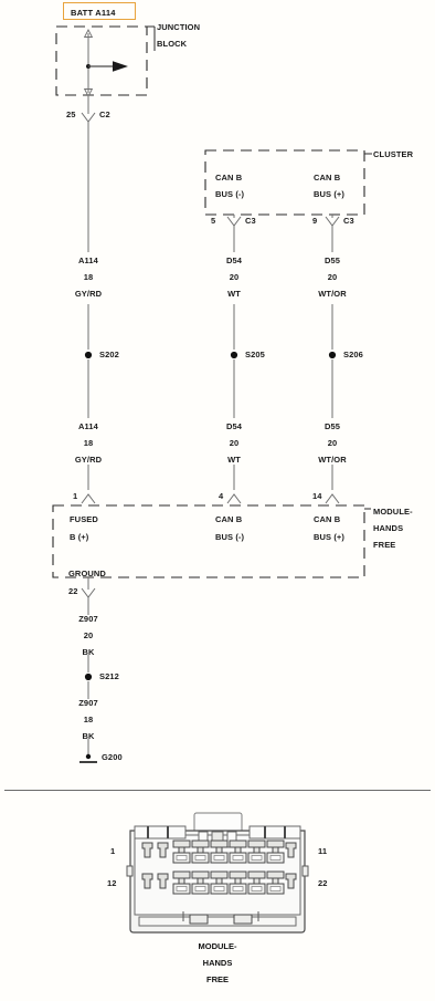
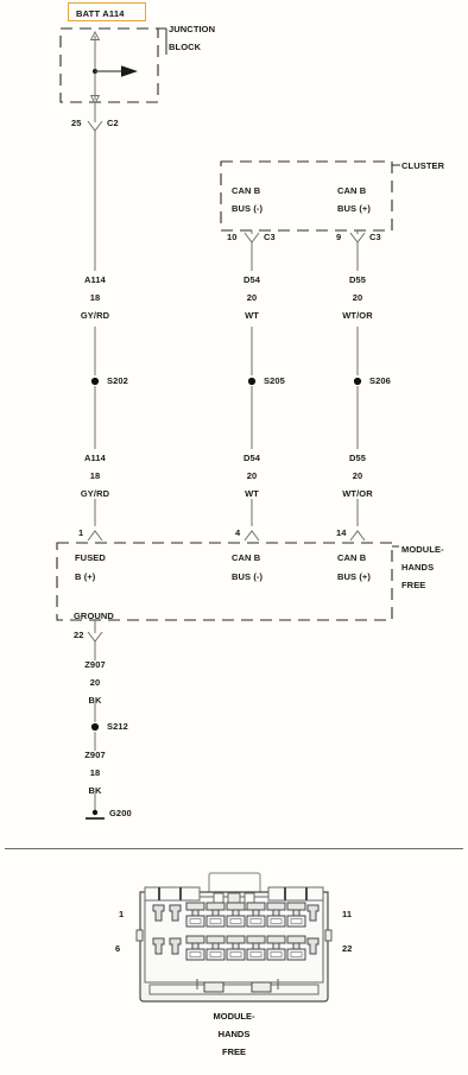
  BATT A114
  JUNCTION
  BLOCK
  25
  C2
  CLUSTER
  CAN B
  BUS (-)
  CAN B
  BUS (+)
- 5
+ 10
  C3
  9
  C3
  A114
  18
  GY/RD
  D54
  20
  WT
  D55
  20
  WT/OR
  S202
  S205
  S206
  A114
  18
  GY/RD
  D54
  20
  WT
  D55
  20
  WT/OR
  1
  4
  14
  FUSED
  B (+)
  CAN B
  BUS (-)
  CAN B
  BUS (+)
  MODULE-
  HANDS
  FREE
  GROUND
  22
  Z907
  20
  BK
  S212
  Z907
  18
  BK
  G200
  1
- 12
+ 6
  11
  22
  MODULE-
  HANDS
  FREE
